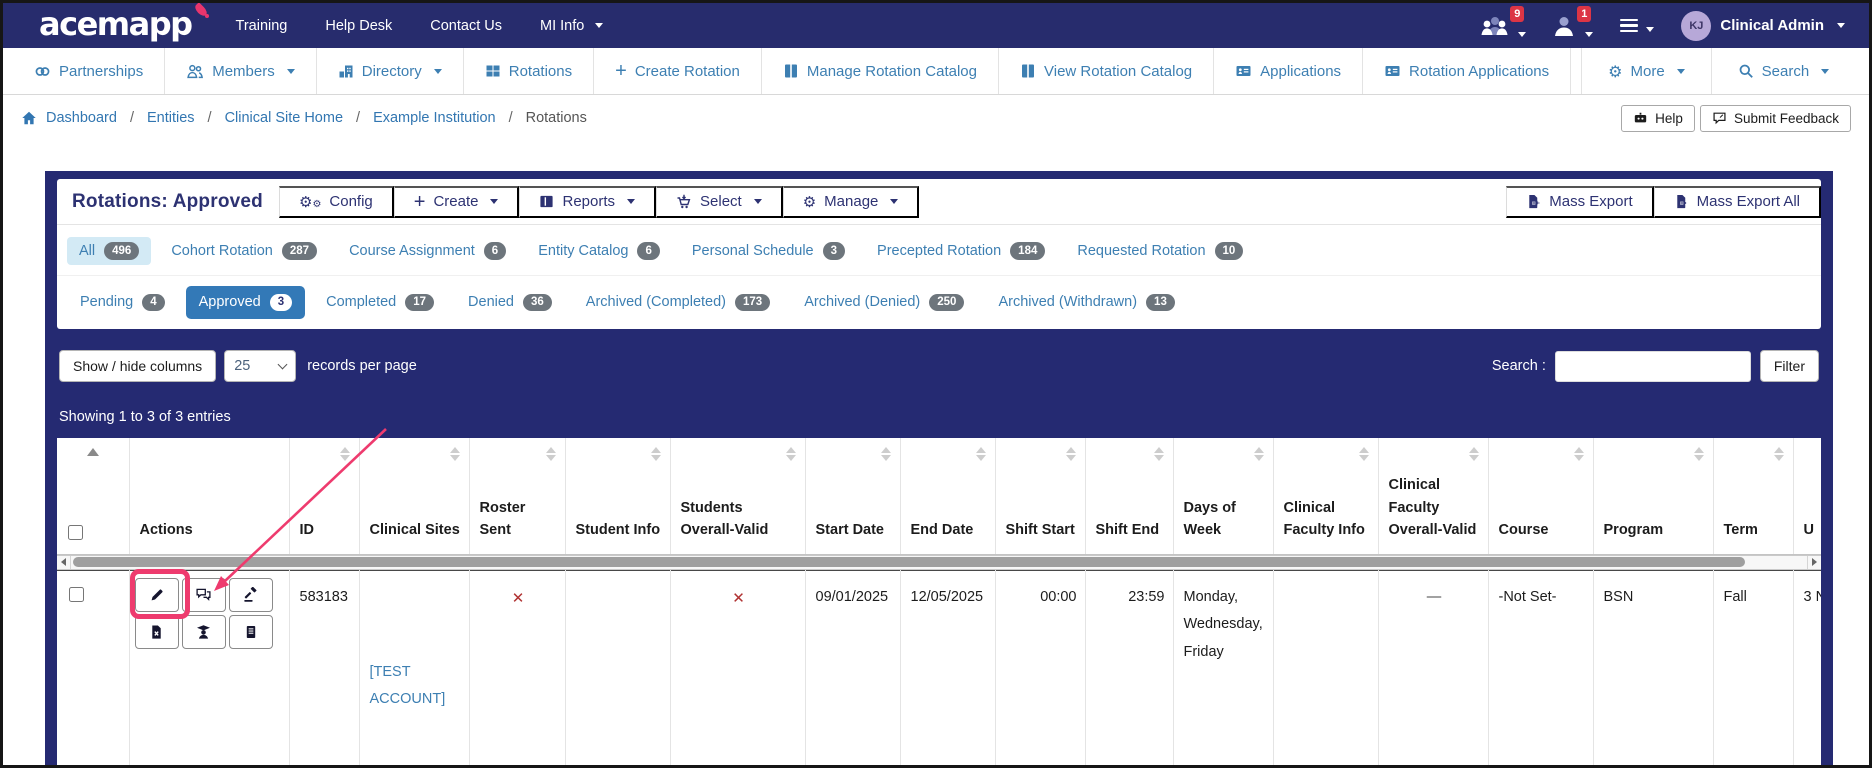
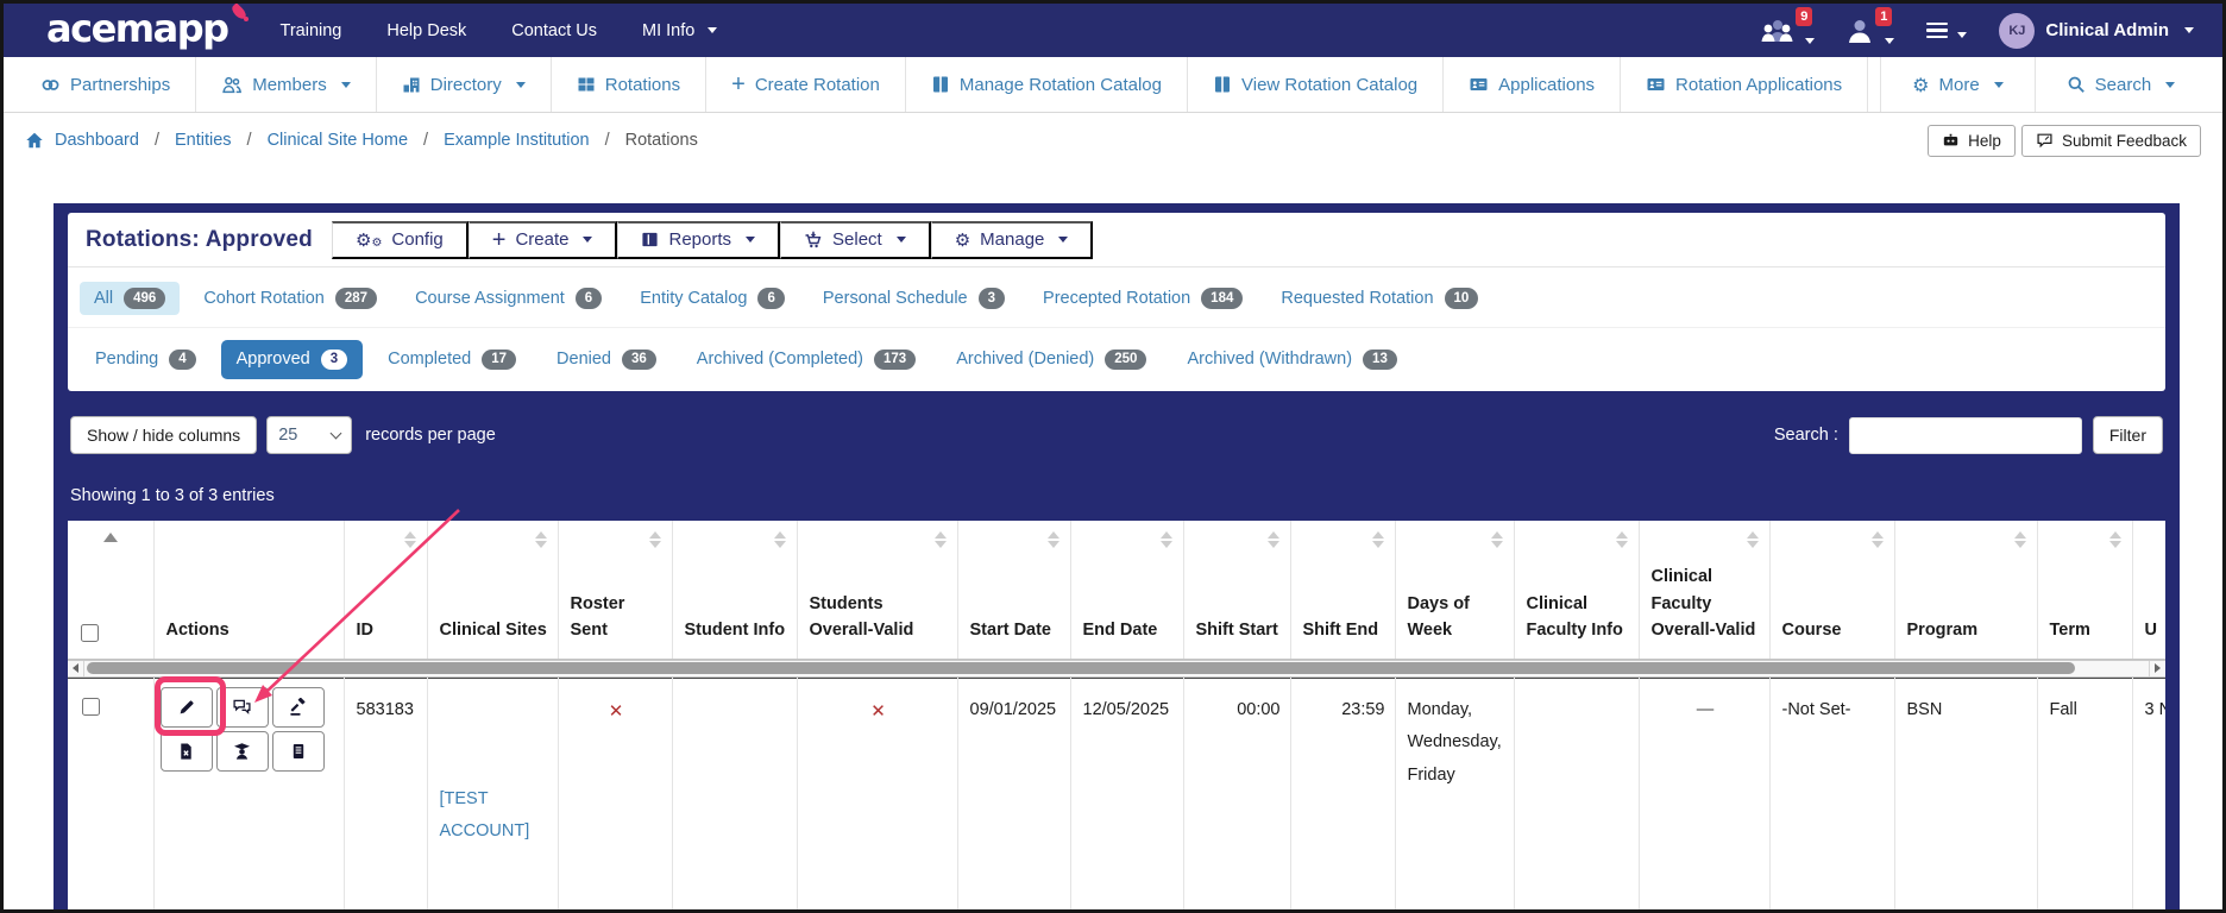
  acemapp
  Training
  Help Desk
  Contact Us
  MI Info
  9
  1
  KJ
  Clinical Admin
  Partnerships
  Members
  Directory
  Rotations
  +
  Create Rotation
  Manage Rotation Catalog
  View Rotation Catalog
  Applications
  Rotation Applications
  ⚙
  More
  Search
  Dashboard
  /
  Entities
  /
  Clinical Site Home
  /
  Example Institution
  /
  Rotations
  Help
  Submit Feedback
  Rotations: Approved
  ⚙⚙
  Config
  +
  Create
  Reports
  Select
  ⚙
  Manage
- Mass Export
- Mass Export All
  All
  496
  Cohort Rotation
  287
  Course Assignment
  6
  Entity Catalog
  6
  Personal Schedule
  3
  Precepted Rotation
  184
  Requested Rotation
  10
  Pending
  4
  Approved
  3
  Completed
  17
  Denied
  36
  Archived (Completed)
  173
  Archived (Denied)
  250
  Archived (Withdrawn)
  13
  Show / hide columns
  25
  records per page
  Search :
  Filter
  Showing 1 to 3 of 3 entries
  	Actions	ID	Clinical Sites	Roster Sent	Student Info	Students Overall-Valid	Start Date	End Date	Shift Start	Shift End	Days of Week	Clinical Faculty Info	Clinical Faculty Overall-Valid	Course	Program	Term	U
  		583183	[TEST ACCOUNT]	✕		✕	09/01/2025	12/05/2025	00:00	23:59	Monday, Wednesday, Friday		—	-Not Set-	BSN	Fall	3 N
